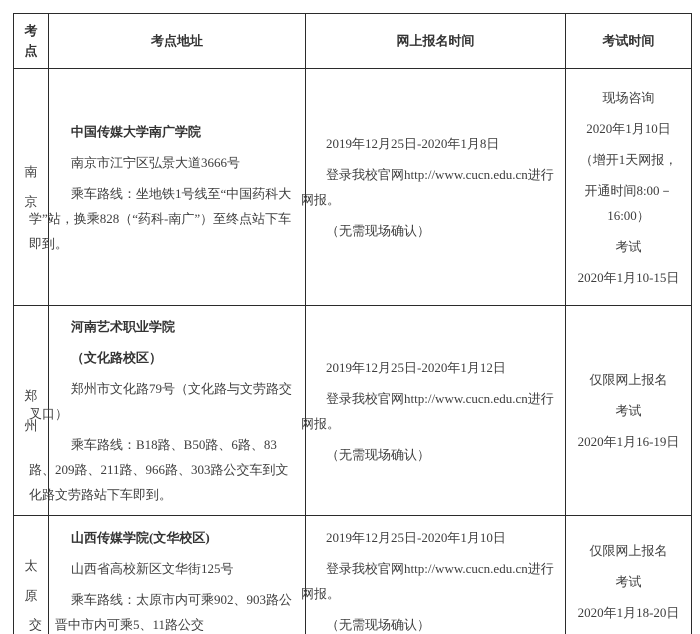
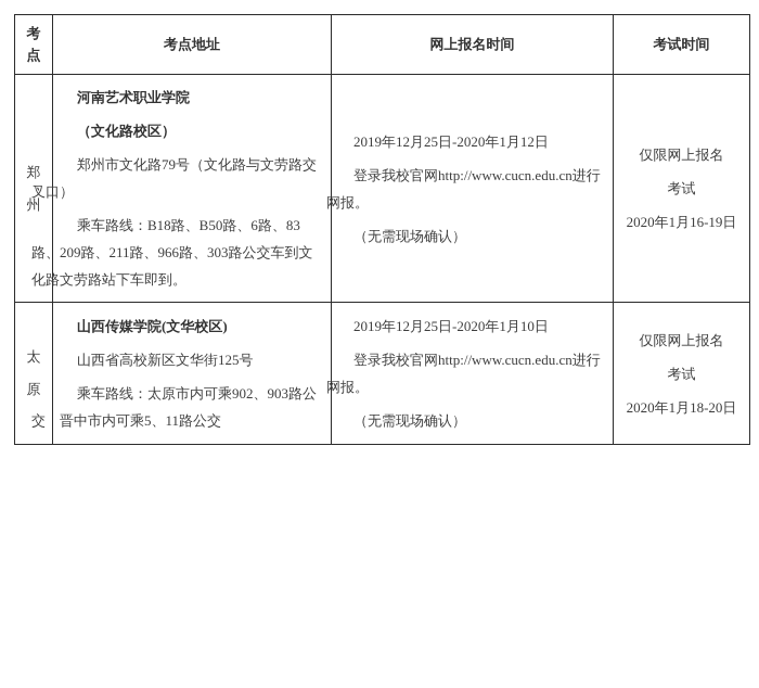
  考 点	考点地址	网上报名时间	考试时间
- 南 京	中国传媒大学南广学院 南京市江宁区弘景大道3666号 乘车路线：坐地铁1号线至“中国药科大学”站，换乘828（“药科-南广”）至终点站下车即到。	2019年12月25日-2020年1月8日 登录我校官网http://www.cucn.edu.cn进行网报。 （无需现场确认）	现场咨询 2020年1月10日 （增开1天网报， 开通时间8:00－16:00） 考试 2020年1月10-15日
  郑 州	河南艺术职业学院 （文化路校区） 郑州市文化路79号（文化路与文劳路交叉口） 乘车路线：B18路、B50路、6路、83路、209路、211路、966路、303路公交车到文化路文劳路站下车即到。	2019年12月25日-2020年1月12日 登录我校官网http://www.cucn.edu.cn进行网报。 （无需现场确认）	仅限网上报名 考试 2020年1月16-19日
  太 原	山西传媒学院(文华校区) 山西省高校新区文华街125号 乘车路线：太原市内可乘902、903路公交 晋中市内可乘5、11路公交	2019年12月25日-2020年1月10日 登录我校官网http://www.cucn.edu.cn进行网报。 （无需现场确认）	仅限网上报名 考试 2020年1月18-20日
